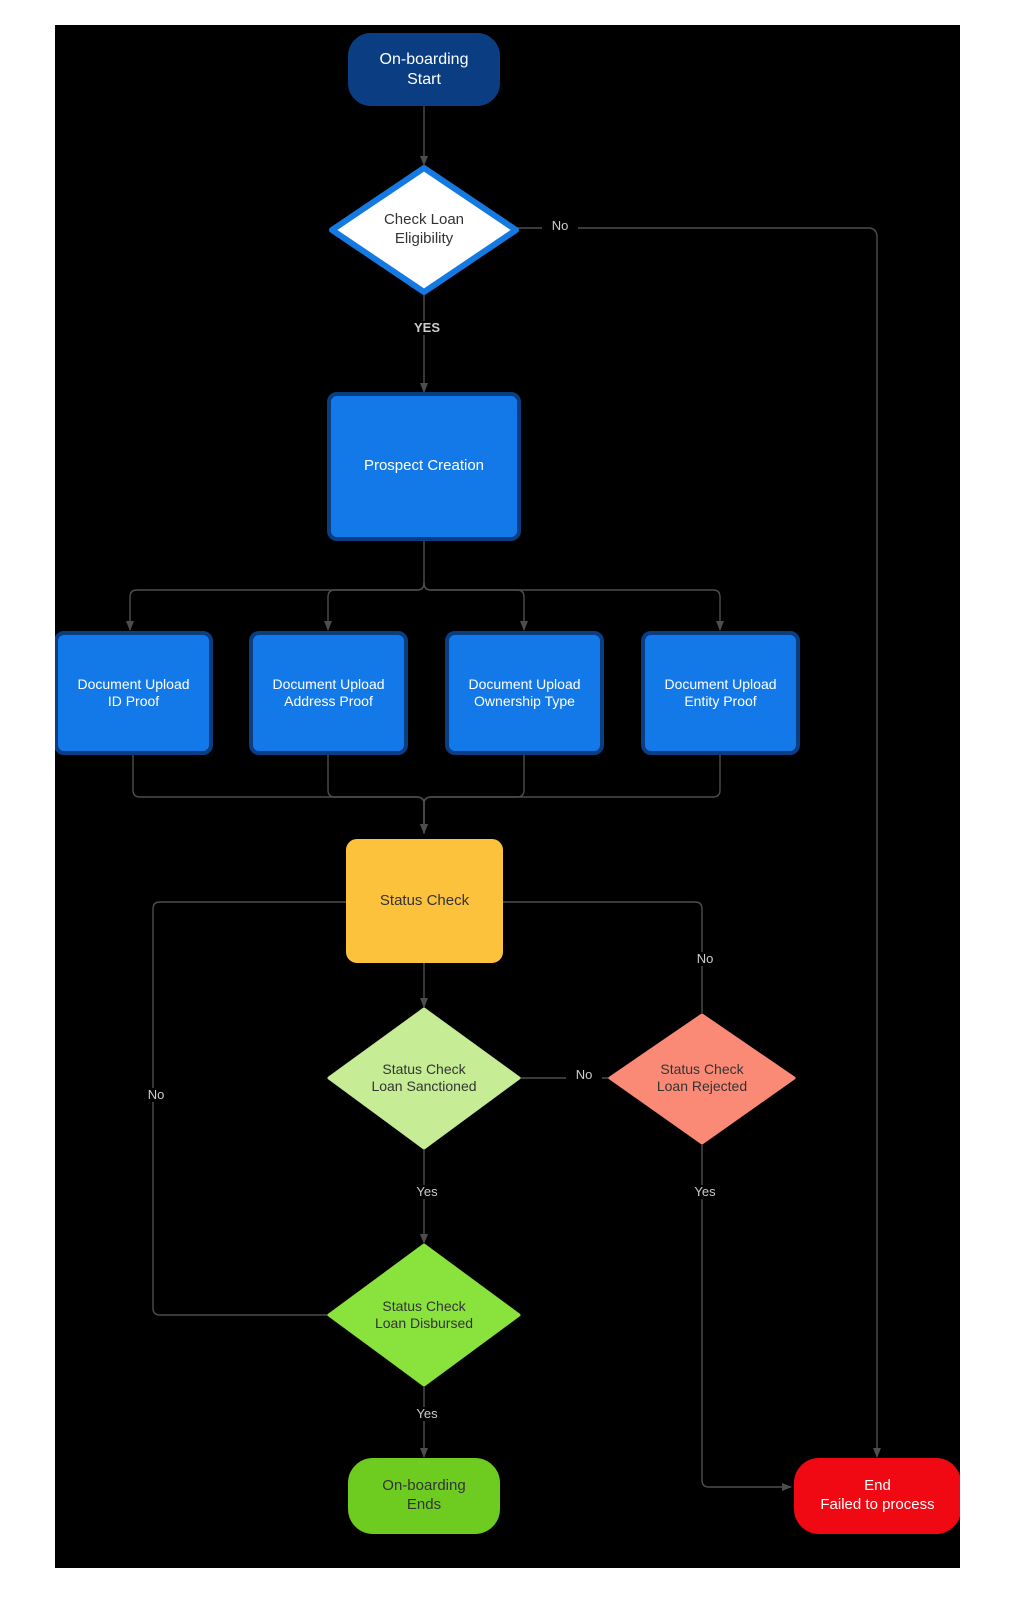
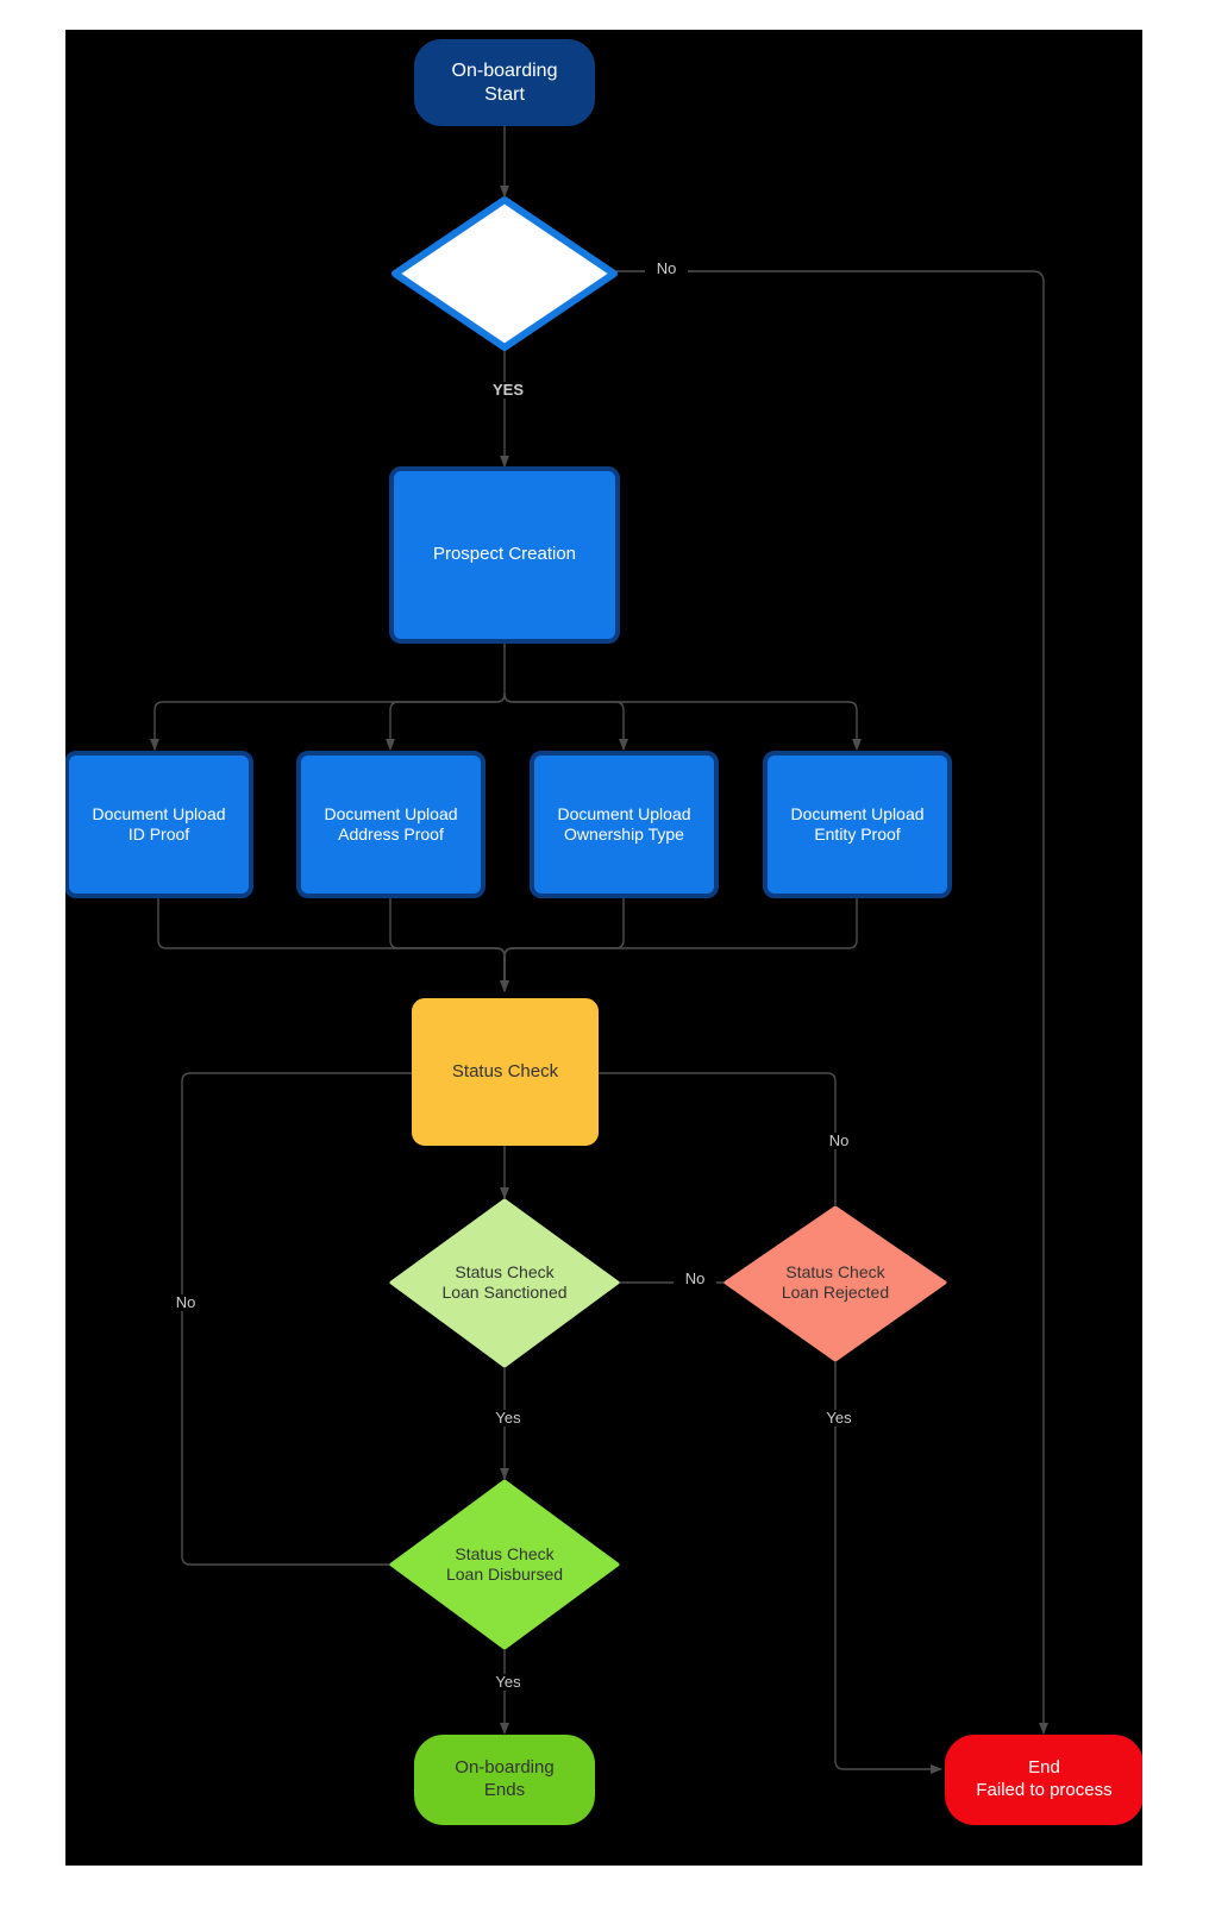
  On-boarding
  Start
- Check Loan
- Eligibility
  Prospect Creation
  Document Upload
  ID Proof
  Document Upload
  Address Proof
  Document Upload
  Ownership Type
  Document Upload
  Entity Proof
  Status Check
  Status Check
  Loan Sanctioned
  Status Check
  Loan Rejected
  Status Check
  Loan Disbursed
  On-boarding
  Ends
  End
  Failed to process
  No
  YES
  No
  Yes
  No
  Yes
  No
  Yes
